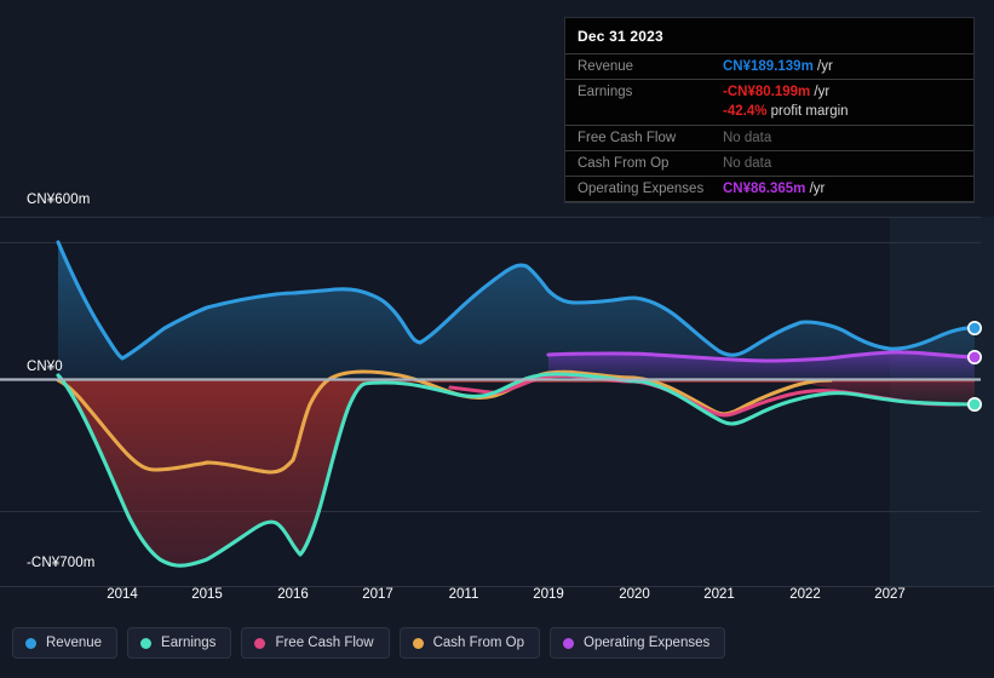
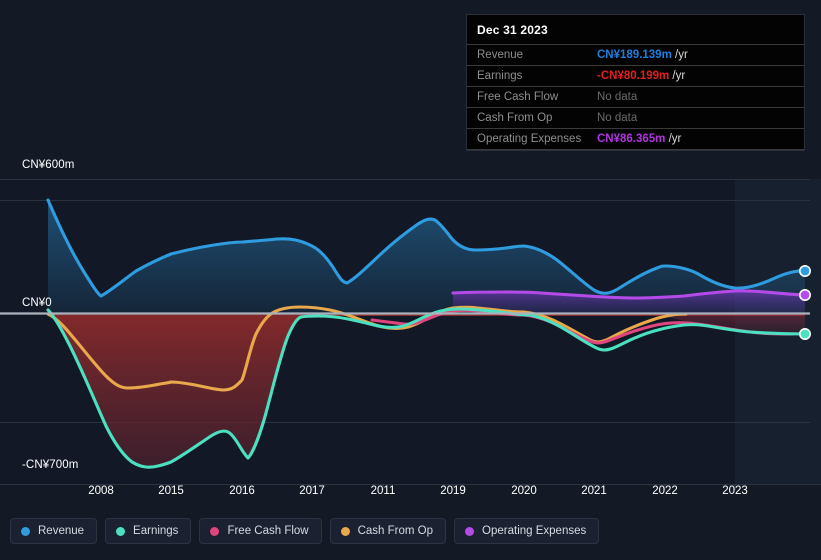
  CN¥600m
  CN¥0
  -CN¥700m
- 2014
+ 2008
  2015
  2016
  2017
  2011
  2019
  2020
  2021
  2022
- 2027
+ 2023
  Dec 31 2023
  Revenue
  CN¥189.139m /yr
  Earnings
  -CN¥80.199m /yr
- -42.4% profit margin
  Free Cash Flow
  No data
  Cash From Op
  No data
  Operating Expenses
  CN¥86.365m /yr
  Revenue
  Earnings
  Free Cash Flow
  Cash From Op
  Operating Expenses
